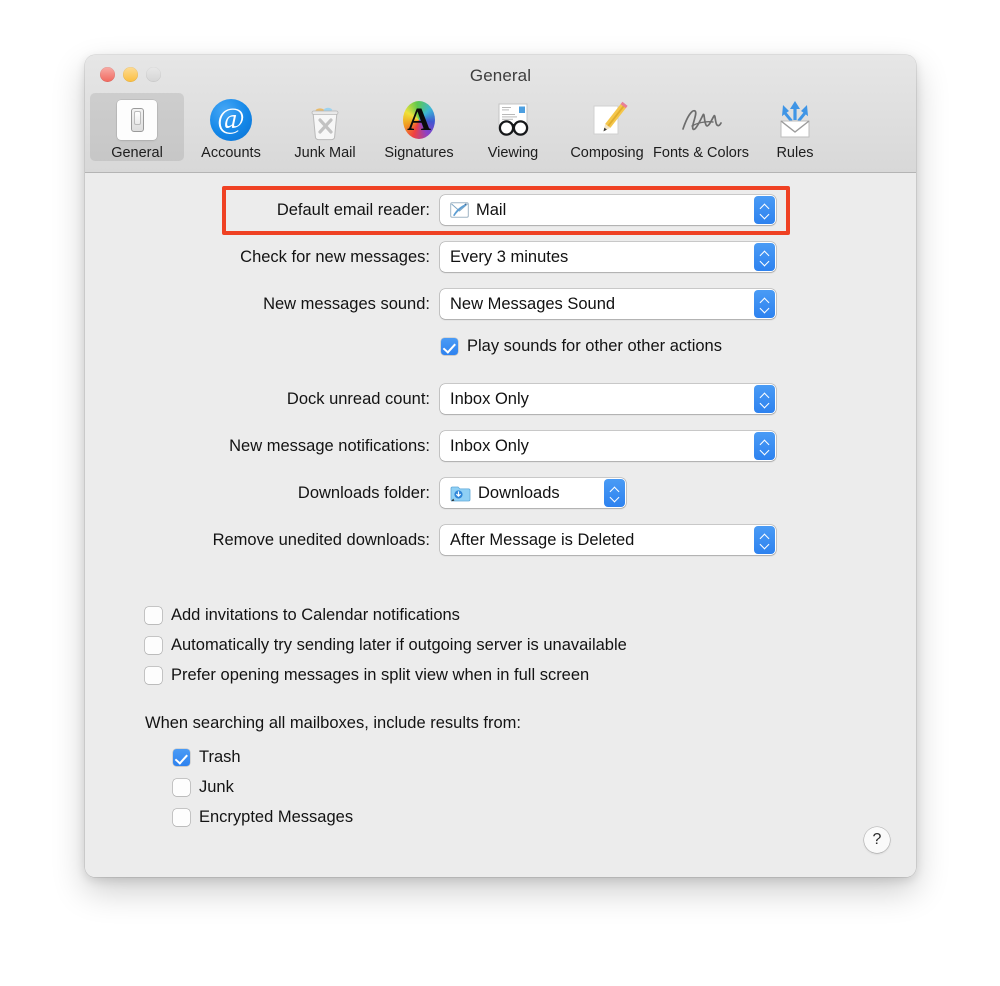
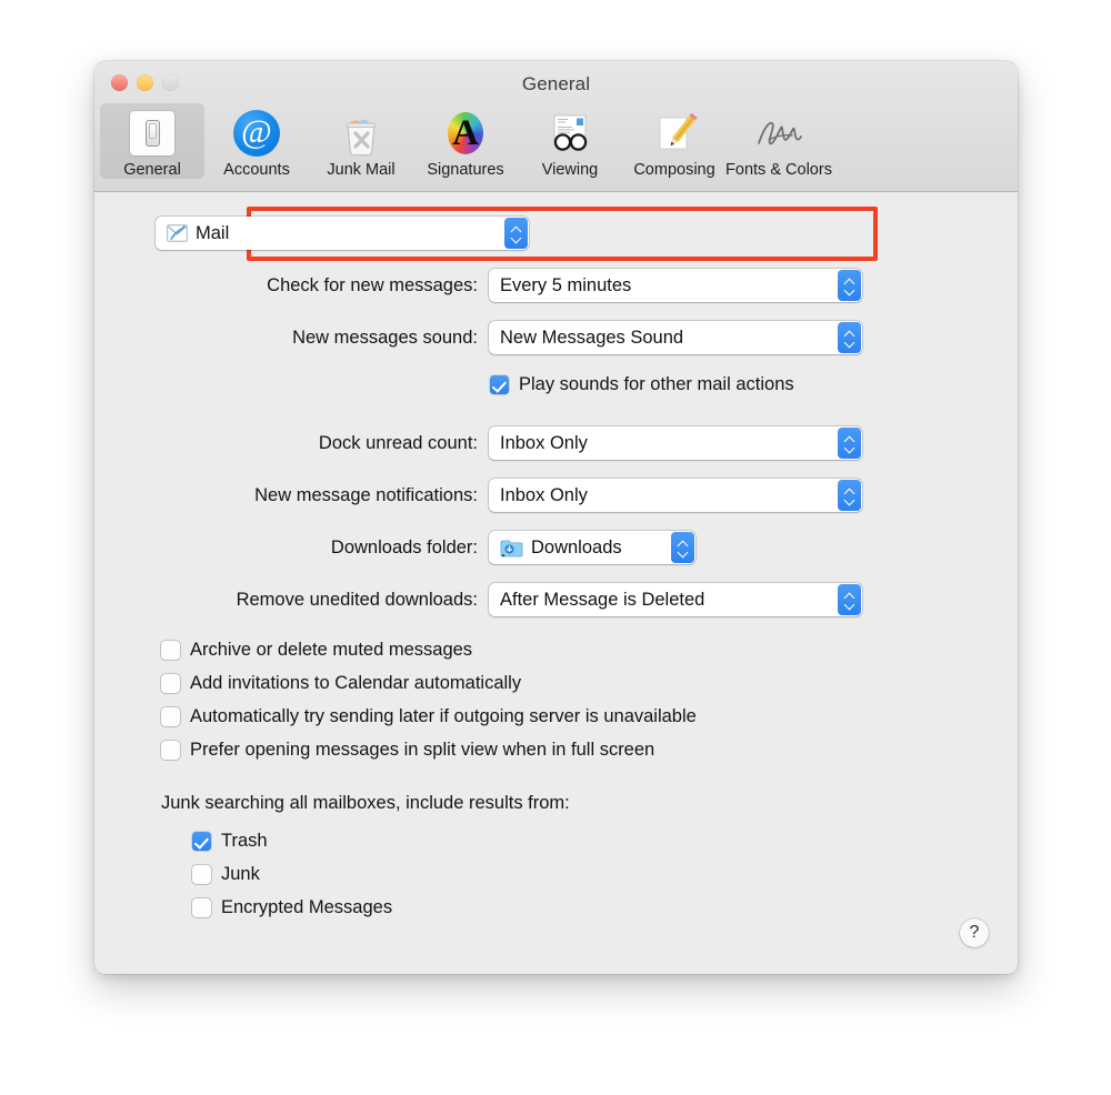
  General
  General
  @
  Accounts
  Junk Mail
  A
  Signatures
  Viewing
  Composing
  Fonts & Colors
- Rules
- Default email reader:
  Mail
  Check for new messages:
- Every 3 minutes
+ Every 5 minutes
  New messages sound:
  New Messages Sound
- Play sounds for other other actions
+ Play sounds for other mail actions
  Dock unread count:
  Inbox Only
  New message notifications:
  Inbox Only
  Downloads folder:
  Downloads
  Remove unedited downloads:
  After Message is Deleted
+ Archive or delete muted messages
- Add invitations to Calendar notifications
+ Add invitations to Calendar automatically
  Automatically try sending later if outgoing server is unavailable
  Prefer opening messages in split view when in full screen
- When searching all mailboxes, include results from:
+ Junk searching all mailboxes, include results from:
  Trash
  Junk
  Encrypted Messages
  ?
